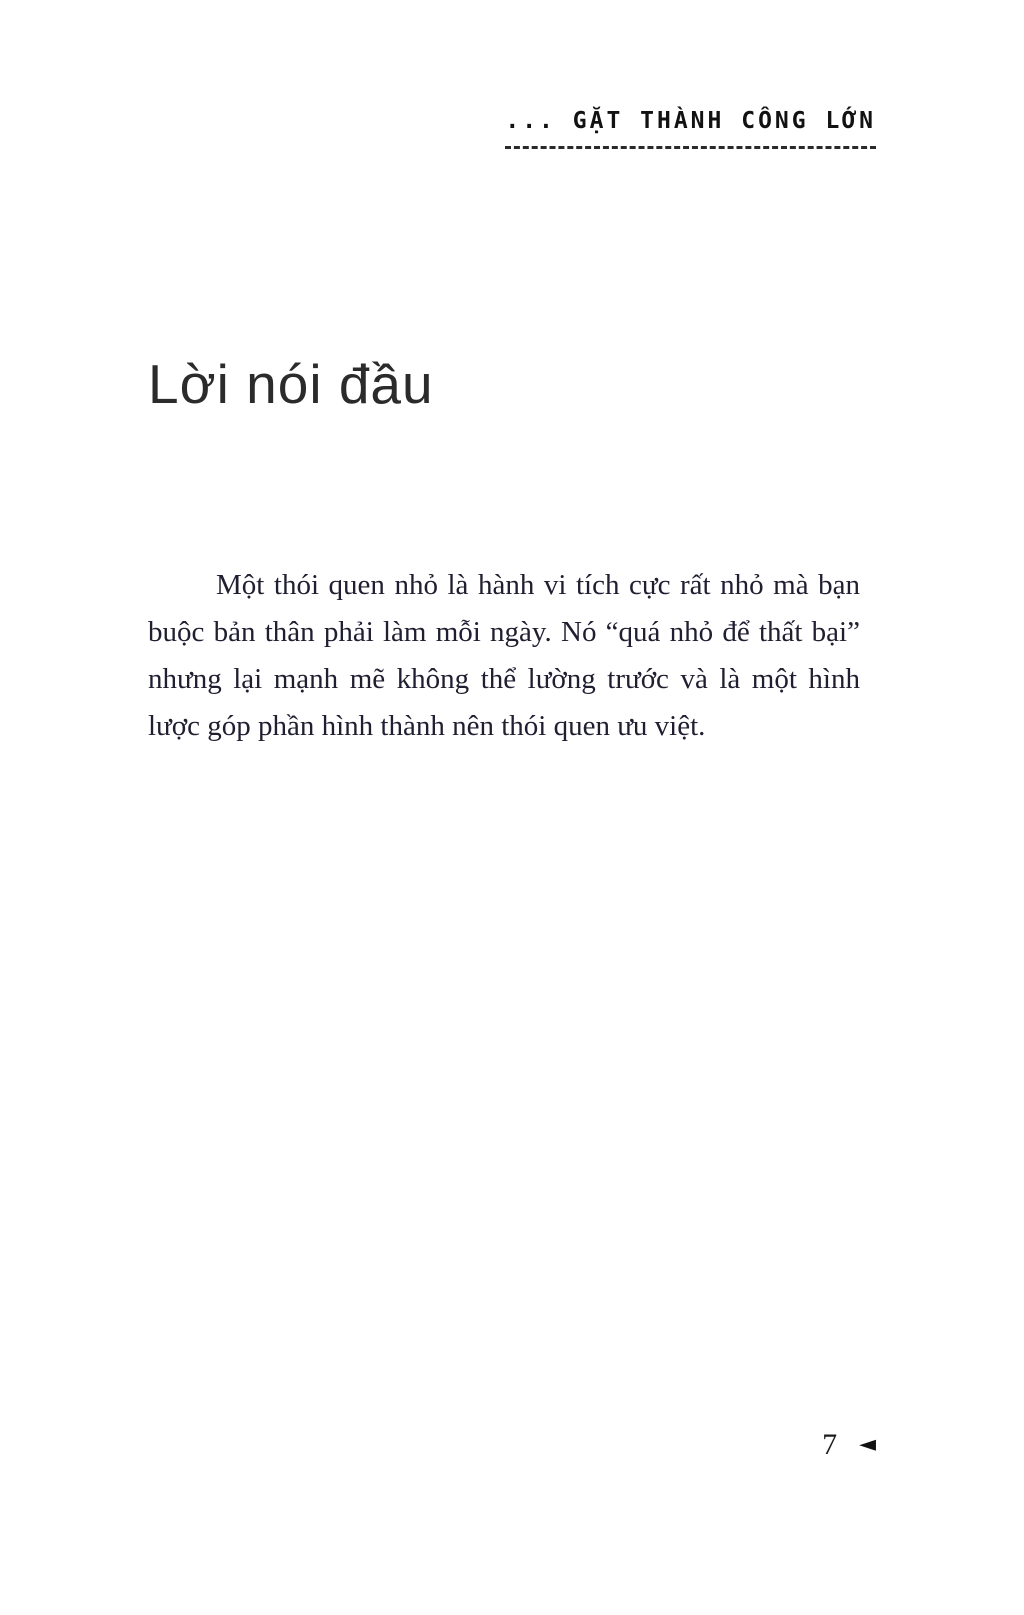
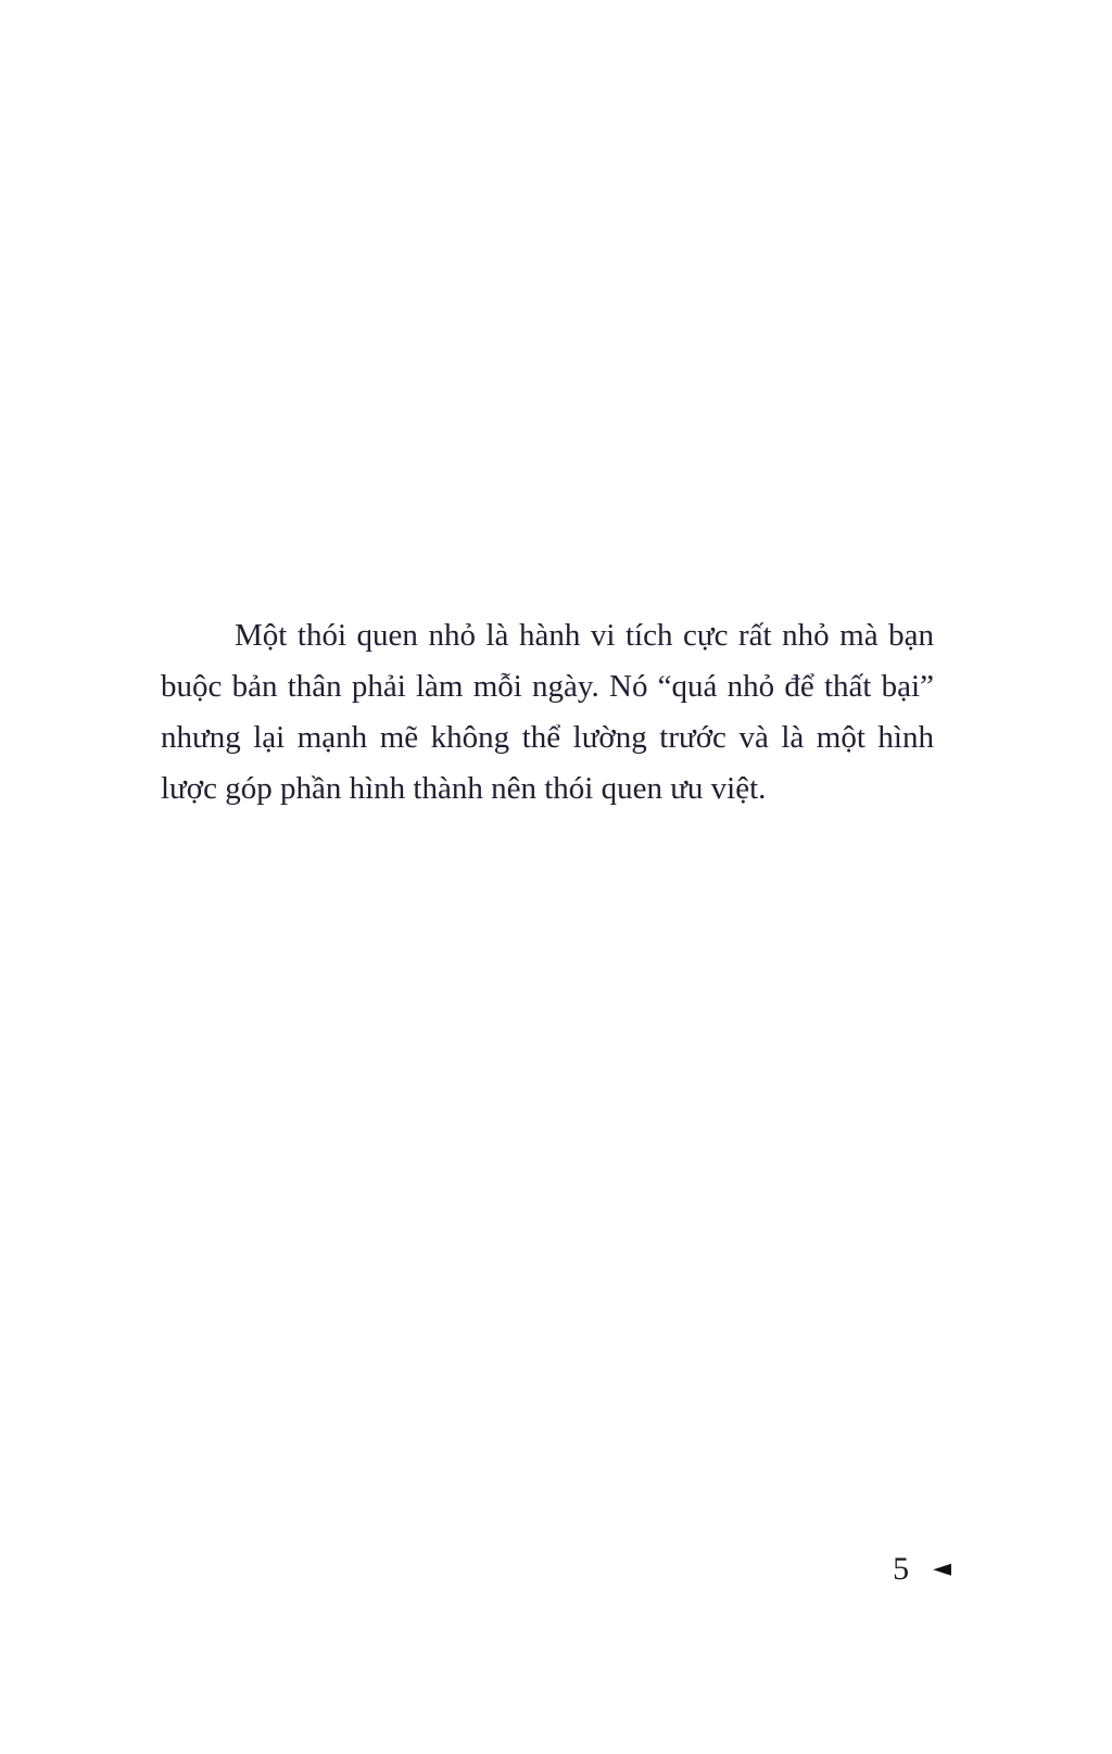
- ... GẶT THÀNH CÔNG LỚN
- Lời nói đầu
  Một thói quen nhỏ là hành vi tích cực rất nhỏ mà bạn buộc bản thân phải làm mỗi ngày. Nó “quá nhỏ để thất bại” nhưng lại mạnh mẽ không thể lường trước và là một hình lược góp phần hình thành nên thói quen ưu việt.
- 7
+ 5
  ◄
